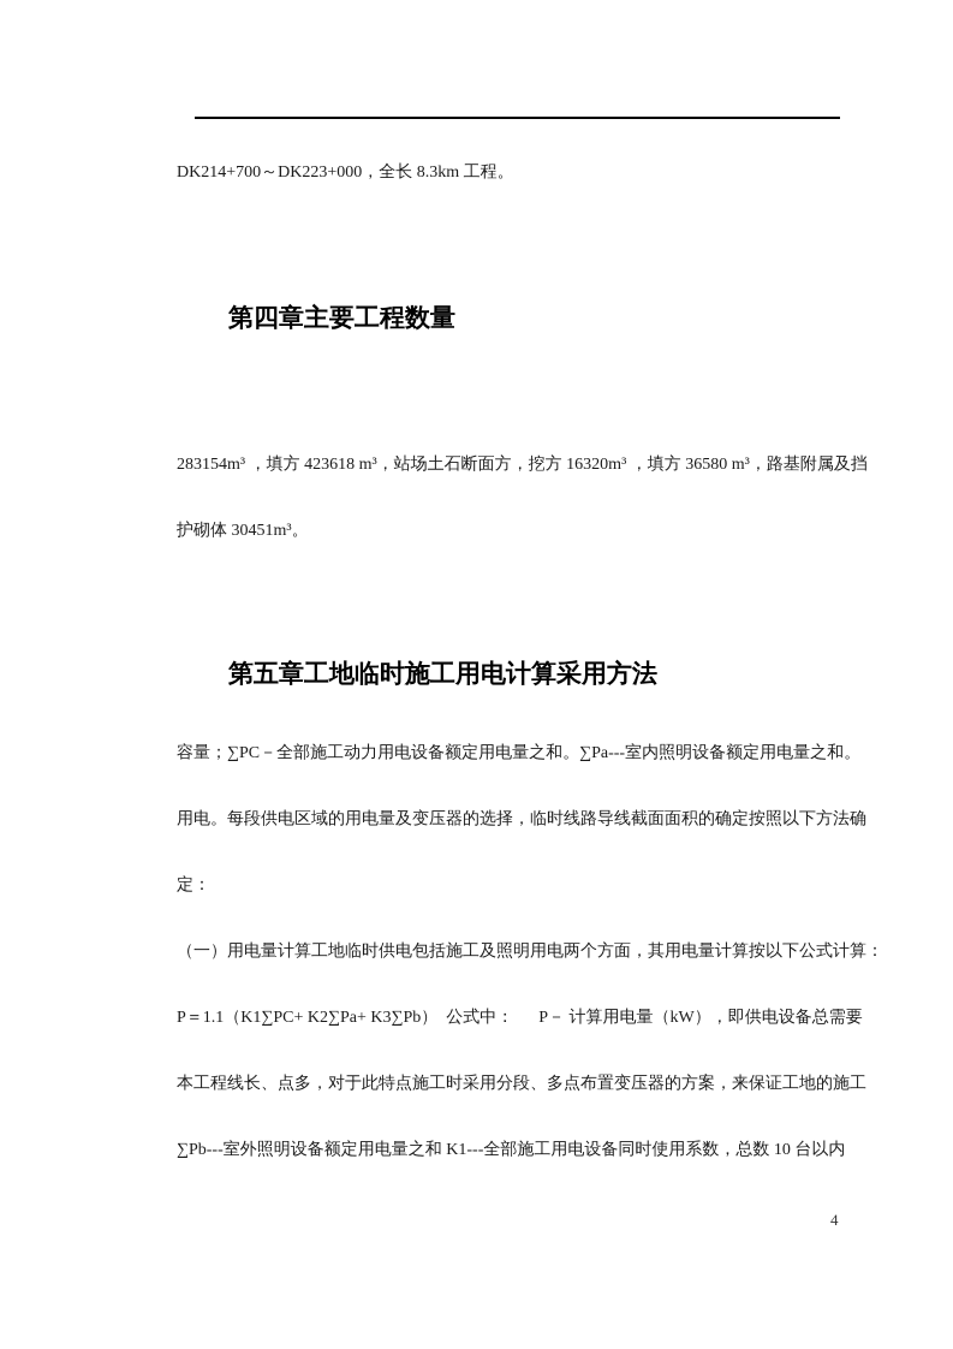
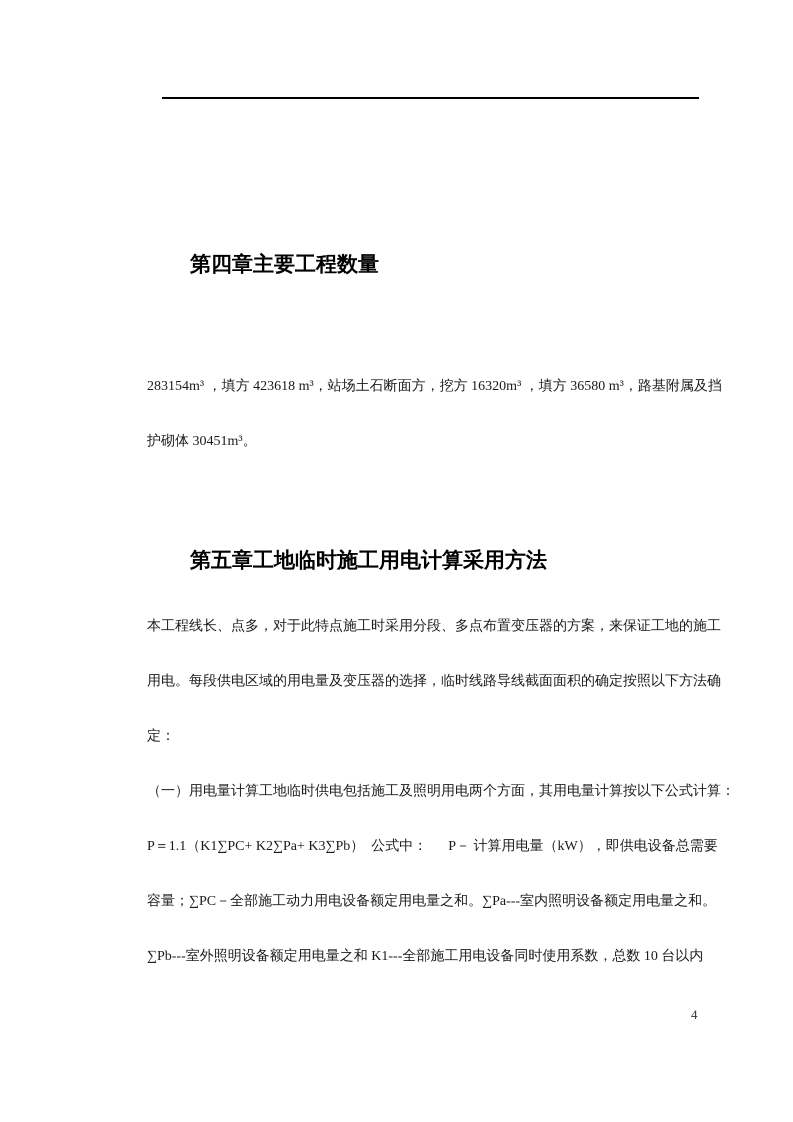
- DK214+700～DK223+000，全长 8.3km 工程。
  第四章主要工程数量
  283154m³ ，填方 423618 m³，站场土石断面方，挖方 16320m³ ，填方 36580 m³，路基附属及挡
  护砌体 30451m³。
  第五章工地临时施工用电计算采用方法
- 容量；∑PC－全部施工动力用电设备额定用电量之和。∑Pa---室内照明设备额定用电量之和。
+ 本工程线长、点多，对于此特点施工时采用分段、多点布置变压器的方案，来保证工地的施工
  用电。每段供电区域的用电量及变压器的选择，临时线路导线截面面积的确定按照以下方法确
  定：
  （一）用电量计算工地临时供电包括施工及照明用电两个方面，其用电量计算按以下公式计算：
  P＝1.1（K1∑PC+ K2∑Pa+ K3∑Pb） 公式中： P－ 计算用电量（kW），即供电设备总需要
- 本工程线长、点多，对于此特点施工时采用分段、多点布置变压器的方案，来保证工地的施工
+ 容量；∑PC－全部施工动力用电设备额定用电量之和。∑Pa---室内照明设备额定用电量之和。
  ∑Pb---室外照明设备额定用电量之和 K1---全部施工用电设备同时使用系数，总数 10 台以内
  4
